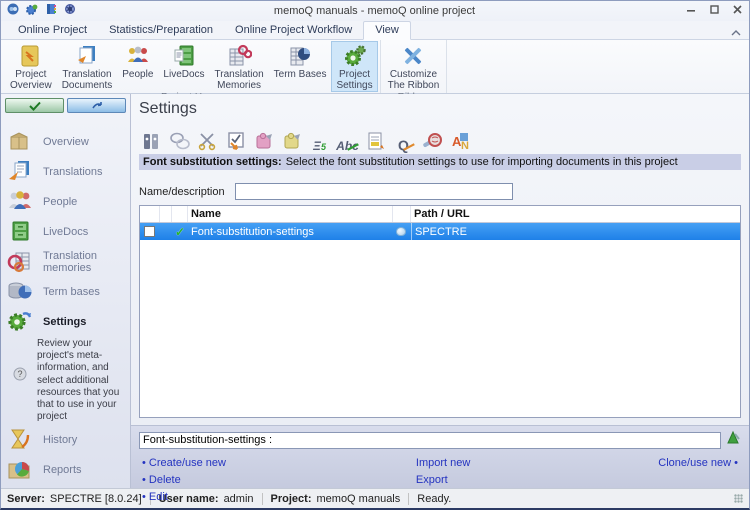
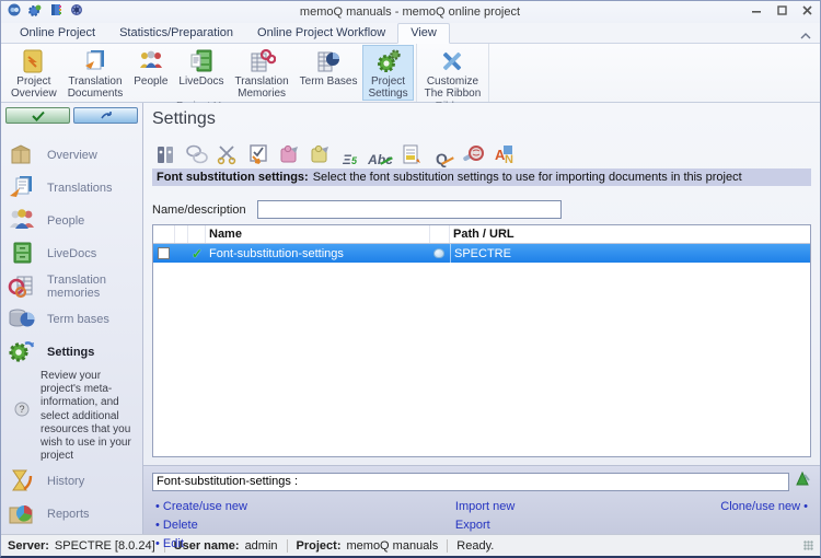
  memoQ manuals - memoQ online project
  Online Project
  Statistics/Preparation
  Online Project Workflow
  View
  Project
  Overview
  Translation
  Documents
  People
  LiveDocs
  Translation
  Memories
  Term Bases
  Project
  Settings
  Customize
  The Ribbon
  Overview
  Translations
  People
  LiveDocs
  Translation memories
  Term bases
  Settings
  ?
- Review your project's meta-information, and select additional resources that you that to use in your project
+ Review your project's meta-information, and select additional resources that you wish to use in your project
  History
  Reports
  Settings
  Ξ5
  Q
  A
  N
  Font substitution settings: Select the font substitution settings to use for importing documents in this project
  Name/description
  Name
  Path / URL
  ✓
  Font-substitution-settings
  SPECTRE
  Font-substitution-settings :
  Create/use new
  Delete
  Edit
  Import new
  Export
  Clone/use new
  Server:
  SPECTRE [8.0.24]
  User name:
  admin
  Project:
  memoQ manuals
  Ready.
